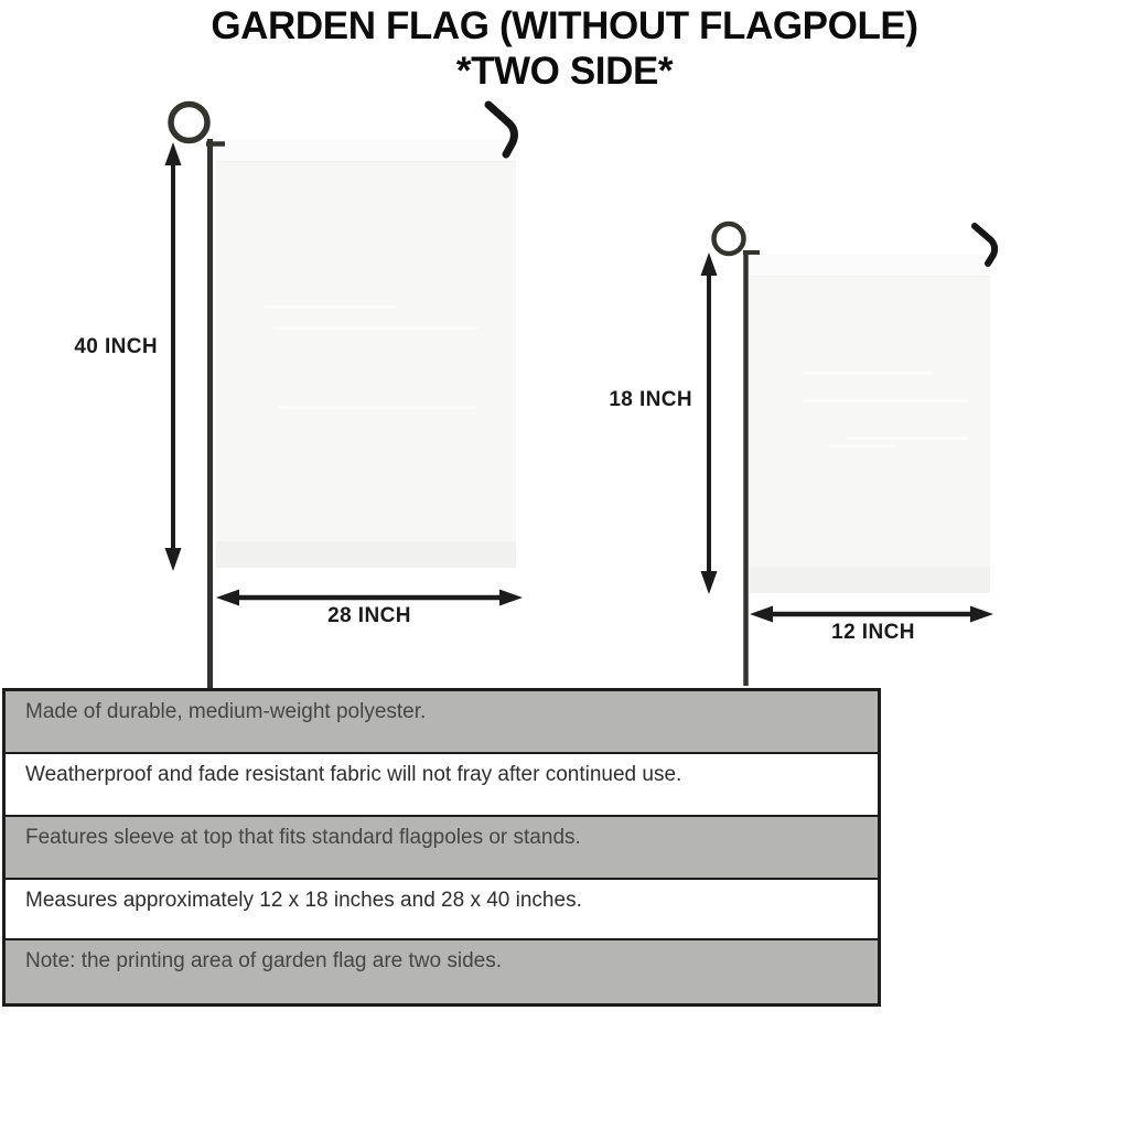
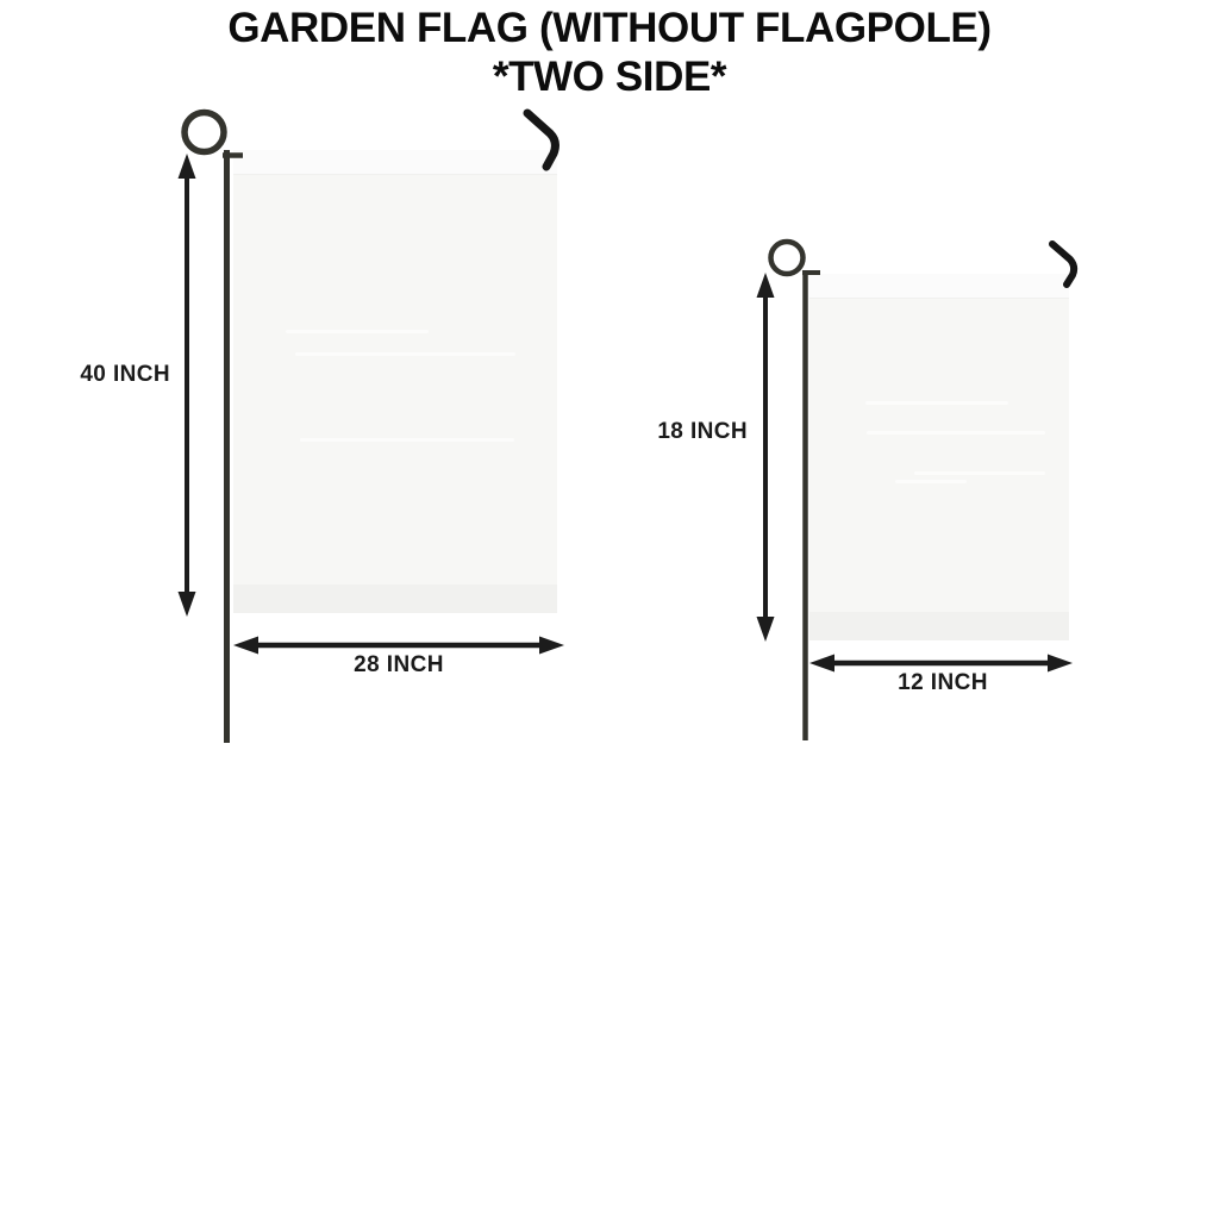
  GARDEN FLAG (WITHOUT FLAGPOLE)
  *TWO SIDE*
  40 INCH
  28 INCH
  18 INCH
  12 INCH
- Made of durable, medium-weight polyester.
- Weatherproof and fade resistant fabric will not fray after continued use.
- Features sleeve at top that fits standard flagpoles or stands.
- Measures approximately 12 x 18 inches and 28 x 40 inches.
- Note: the printing area of garden flag are two sides.
